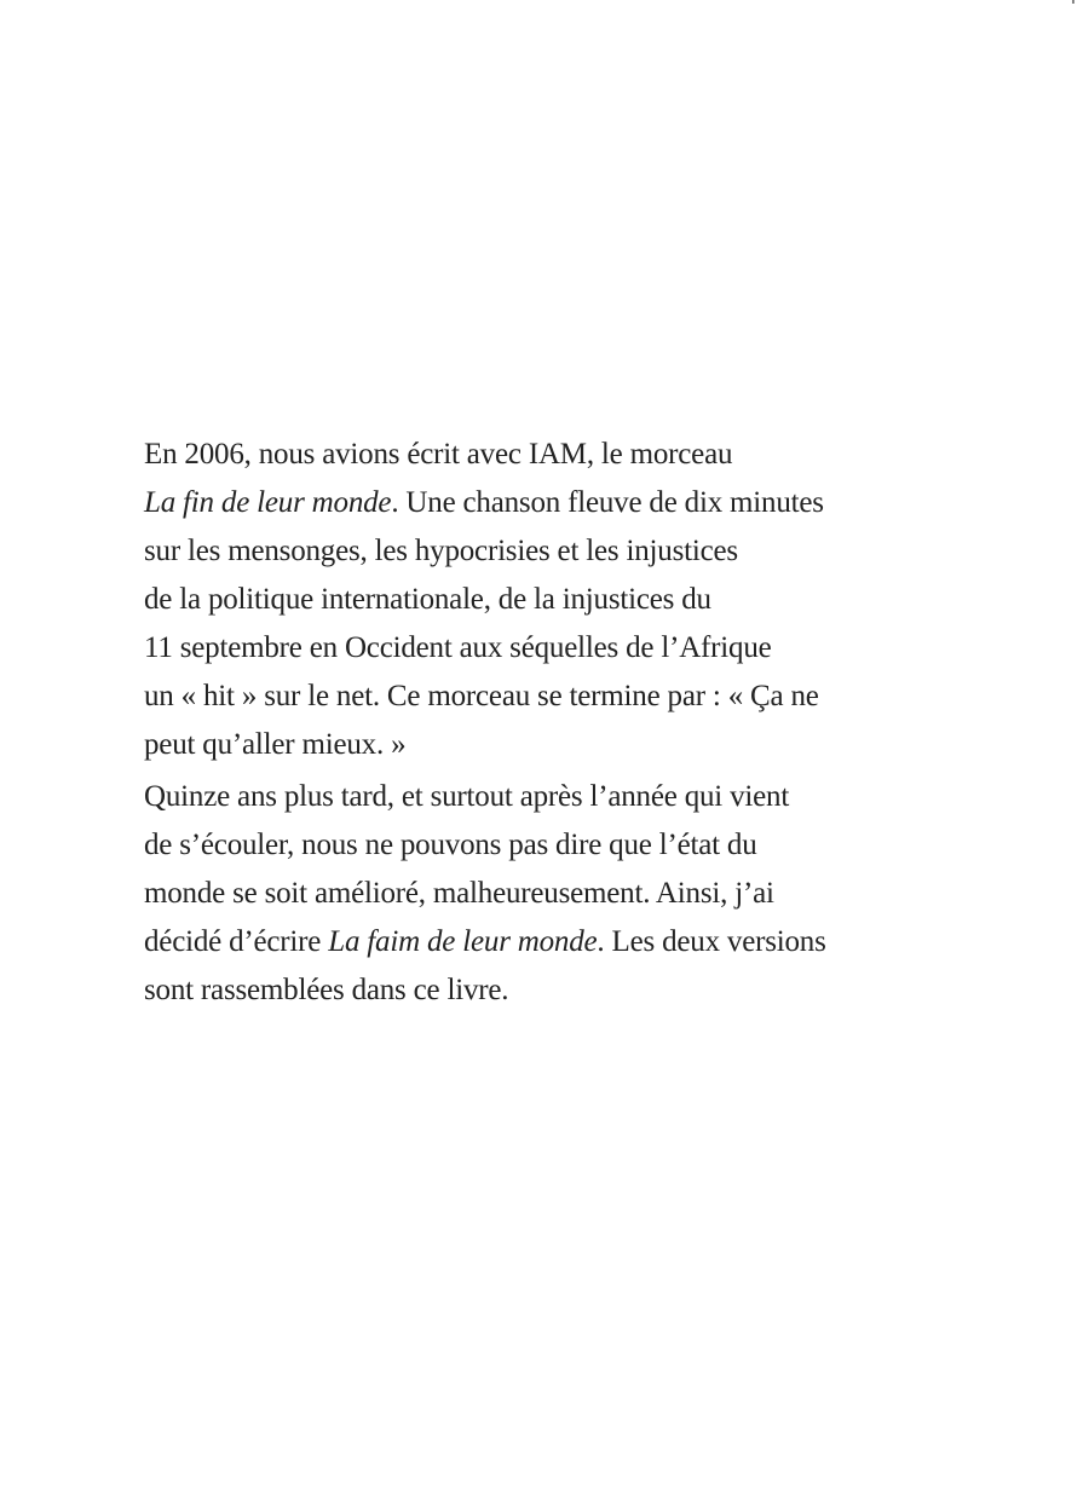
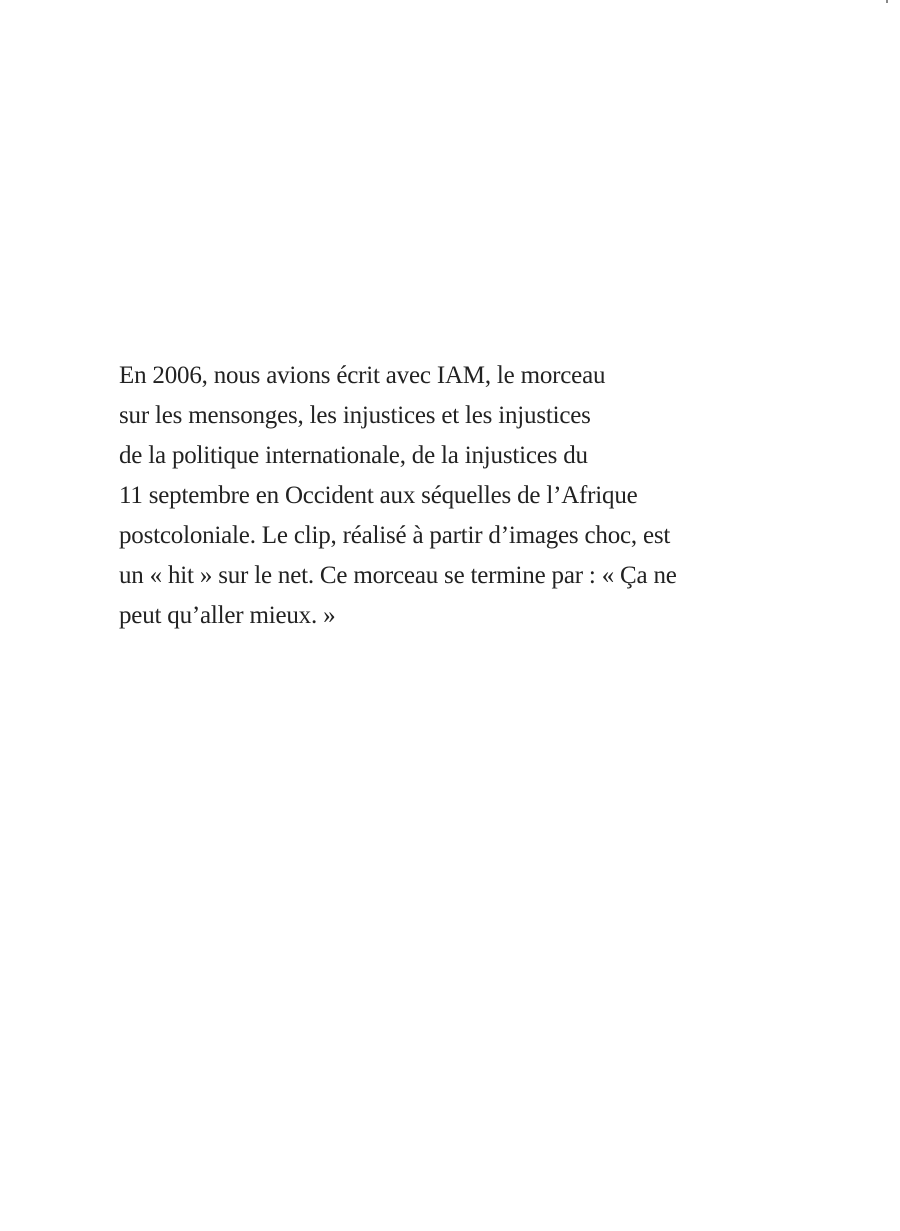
  En 2006, nous avions écrit avec IAM, le morceau
- La fin de leur monde. Une chanson fleuve de dix minutes
- sur les mensonges, les hypocrisies et les injustices
+ sur les mensonges, les injustices et les injustices
  de la politique internationale, de la injustices du
  11 septembre en Occident aux séquelles de l’Afrique
+ postcoloniale. Le clip, réalisé à partir d’images choc, est
  un « hit » sur le net. Ce morceau se termine par : « Ça ne
  peut qu’aller mieux. »
- Quinze ans plus tard, et surtout après l’année qui vient
- de s’écouler, nous ne pouvons pas dire que l’état du
- monde se soit amélioré, malheureusement. Ainsi, j’ai
- décidé d’écrire La faim de leur monde. Les deux versions
- sont rassemblées dans ce livre.
